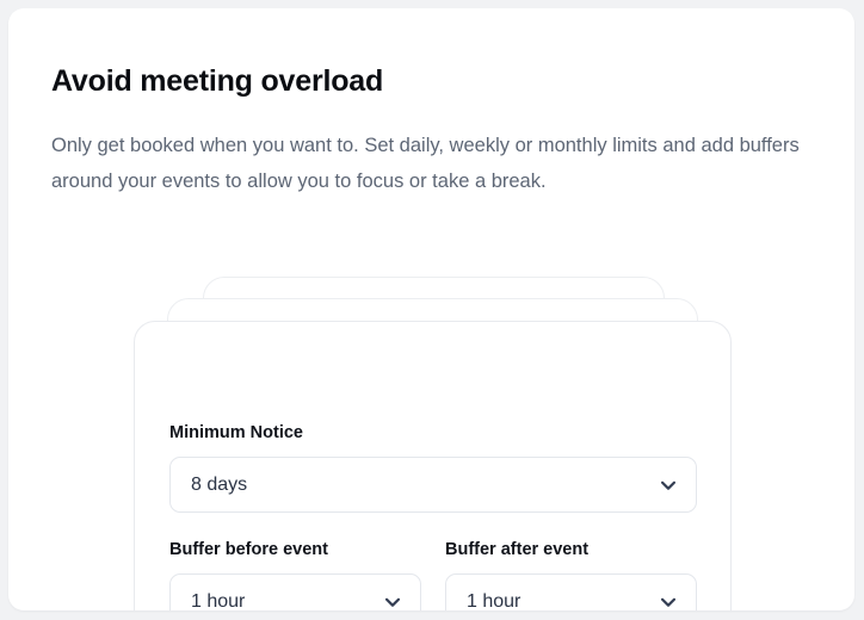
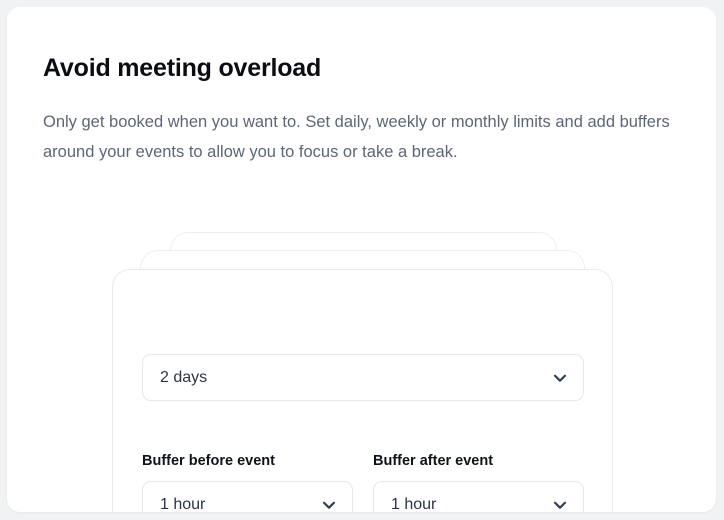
  Avoid meeting overload
  Only get booked when you want to. Set daily, weekly or monthly limits and add buffers around your events to allow you to focus or take a break.
- Minimum Notice
- 8 days
+ 2 days
  Buffer before event
  1 hour
  Buffer after event
  1 hour
